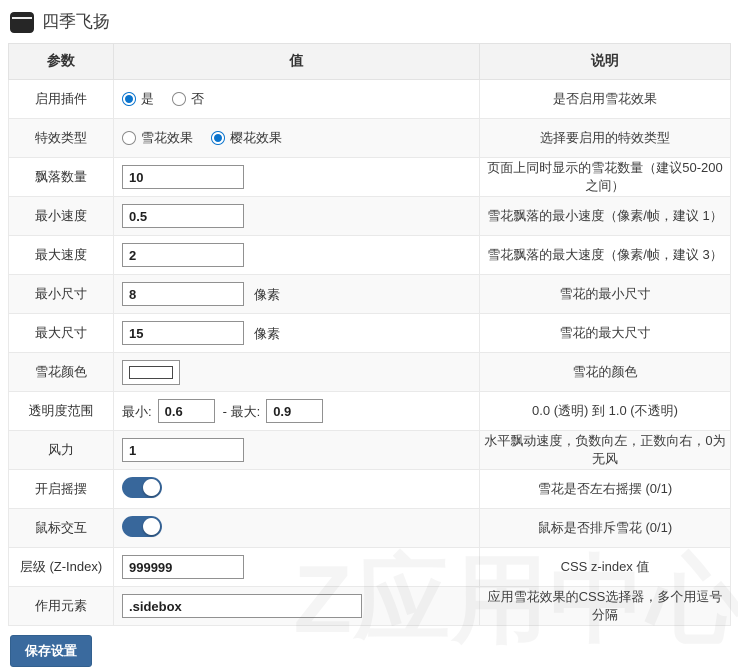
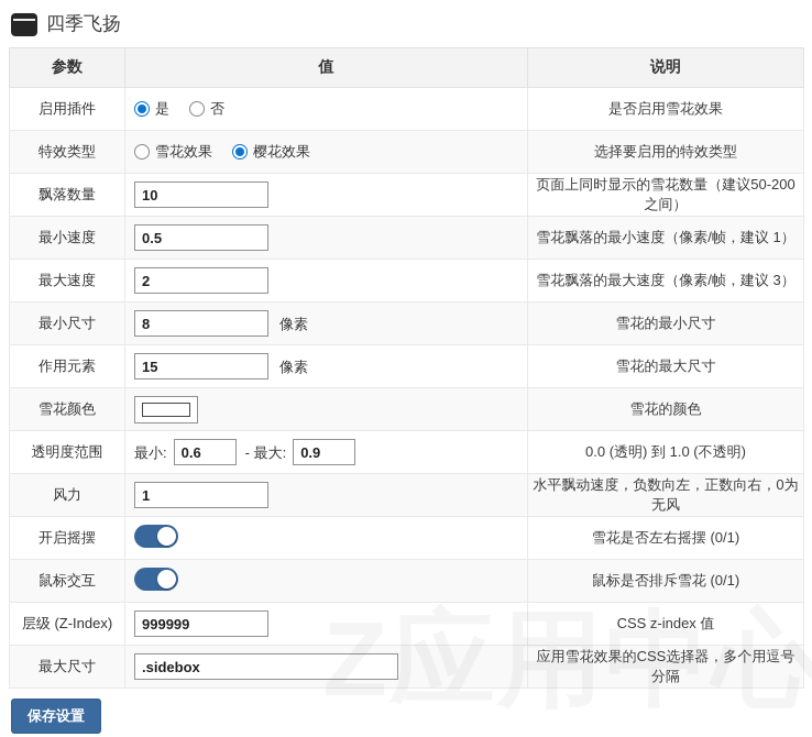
  四季飞扬
  参数	值	说明
  启用插件	是 否	是否启用雪花效果
  特效类型	雪花效果 樱花效果	选择要启用的特效类型
  飘落数量	10	页面上同时显示的雪花数量（建议50-200之间）
  最小速度	0.5	雪花飘落的最小速度（像素/帧，建议 1）
  最大速度	2	雪花飘落的最大速度（像素/帧，建议 3）
  最小尺寸	8 像素	雪花的最小尺寸
- 最大尺寸	15 像素	雪花的最大尺寸
+ 作用元素	15 像素	雪花的最大尺寸
  雪花颜色		雪花的颜色
  透明度范围	最小: 0.6 - 最大: 0.9	0.0 (透明) 到 1.0 (不透明)
  风力	1	水平飘动速度，负数向左，正数向右，0为无风
  开启摇摆		雪花是否左右摇摆 (0/1)
  鼠标交互		鼠标是否排斥雪花 (0/1)
  层级 (Z-Index)	999999	CSS z-index 值
- 作用元素	.sidebox	应用雪花效果的CSS选择器，多个用逗号分隔
+ 最大尺寸	.sidebox	应用雪花效果的CSS选择器，多个用逗号分隔
  保存设置
  Z应用中心
